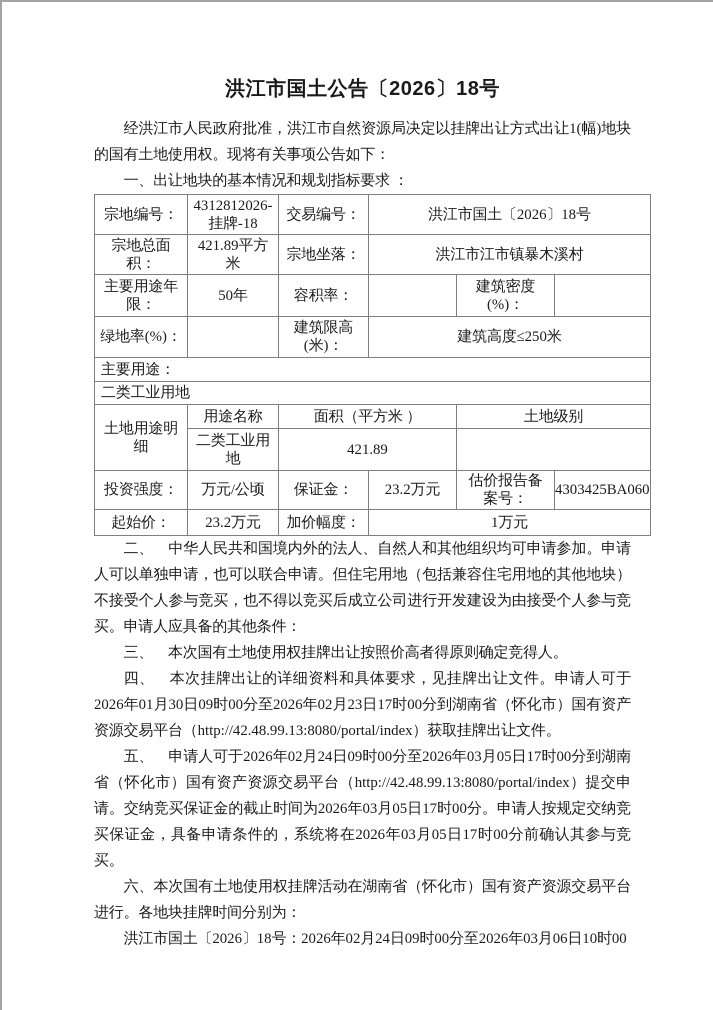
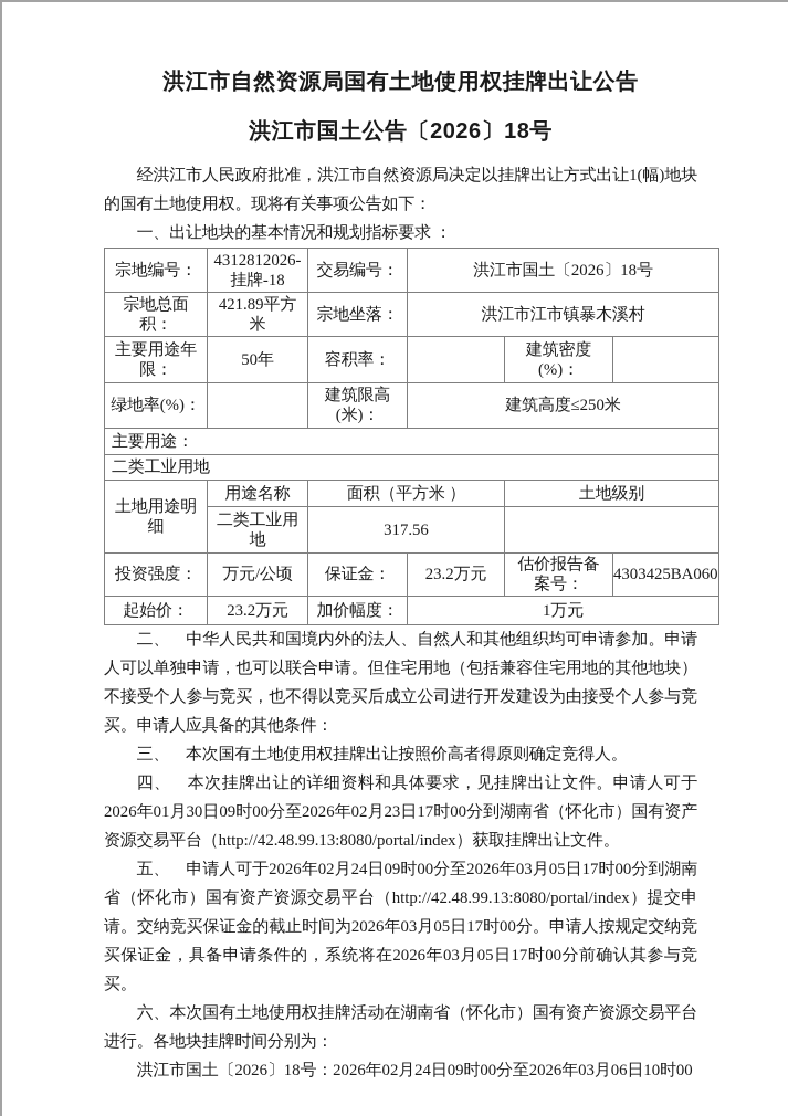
+ 洪江市自然资源局国有土地使用权挂牌出让公告
  洪江市国土公告〔2026〕18号
  经洪江市人民政府批准，洪江市自然资源局决定以挂牌出让方式出让1(幅)地块的国有土地使用权。现将有关事项公告如下：
  一、出让地块的基本情况和规划指标要求 ：
  宗地编号：	4312812026-挂牌-18	交易编号：	洪江市国土〔2026〕18号
  宗地总面积：	421.89平方米	宗地坐落：	洪江市江市镇暴木溪村
  主要用途年限：	50年	容积率：		建筑密度(%)：
  绿地率(%)：		建筑限高(米)：	建筑高度≤250米
  主要用途：
  二类工业用地
  土地用途明细	用途名称	面积（平方米 ）	土地级别
- 二类工业用地	421.89
+ 二类工业用地	317.56
  投资强度：	万元/公顷	保证金：	23.2万元	估价报告备案号：	4303425BA060
  起始价：	23.2万元	加价幅度：	1万元
  二、 中华人民共和国境内外的法人、自然人和其他组织均可申请参加。申请人可以单独申请，也可以联合申请。但住宅用地（包括兼容住宅用地的其他地块）不接受个人参与竞买，也不得以竞买后成立公司进行开发建设为由接受个人参与竞买。申请人应具备的其他条件：
  三、 本次国有土地使用权挂牌出让按照价高者得原则确定竞得人。
  四、 本次挂牌出让的详细资料和具体要求，见挂牌出让文件。申请人可于2026年01月30日09时00分至2026年02月23日17时00分到湖南省（怀化市）国有资产资源交易平台（http://42.48.99.13:8080/portal/index）获取挂牌出让文件。
  五、 申请人可于2026年02月24日09时00分至2026年03月05日17时00分到湖南省（怀化市）国有资产资源交易平台（http://42.48.99.13:8080/portal/index）提交申请。交纳竞买保证金的截止时间为2026年03月05日17时00分。申请人按规定交纳竞买保证金，具备申请条件的，系统将在2026年03月05日17时00分前确认其参与竞买。
  六、本次国有土地使用权挂牌活动在湖南省（怀化市）国有资产资源交易平台进行。各地块挂牌时间分别为：
  洪江市国土〔2026〕18号：2026年02月24日09时00分至2026年03月06日10时00
